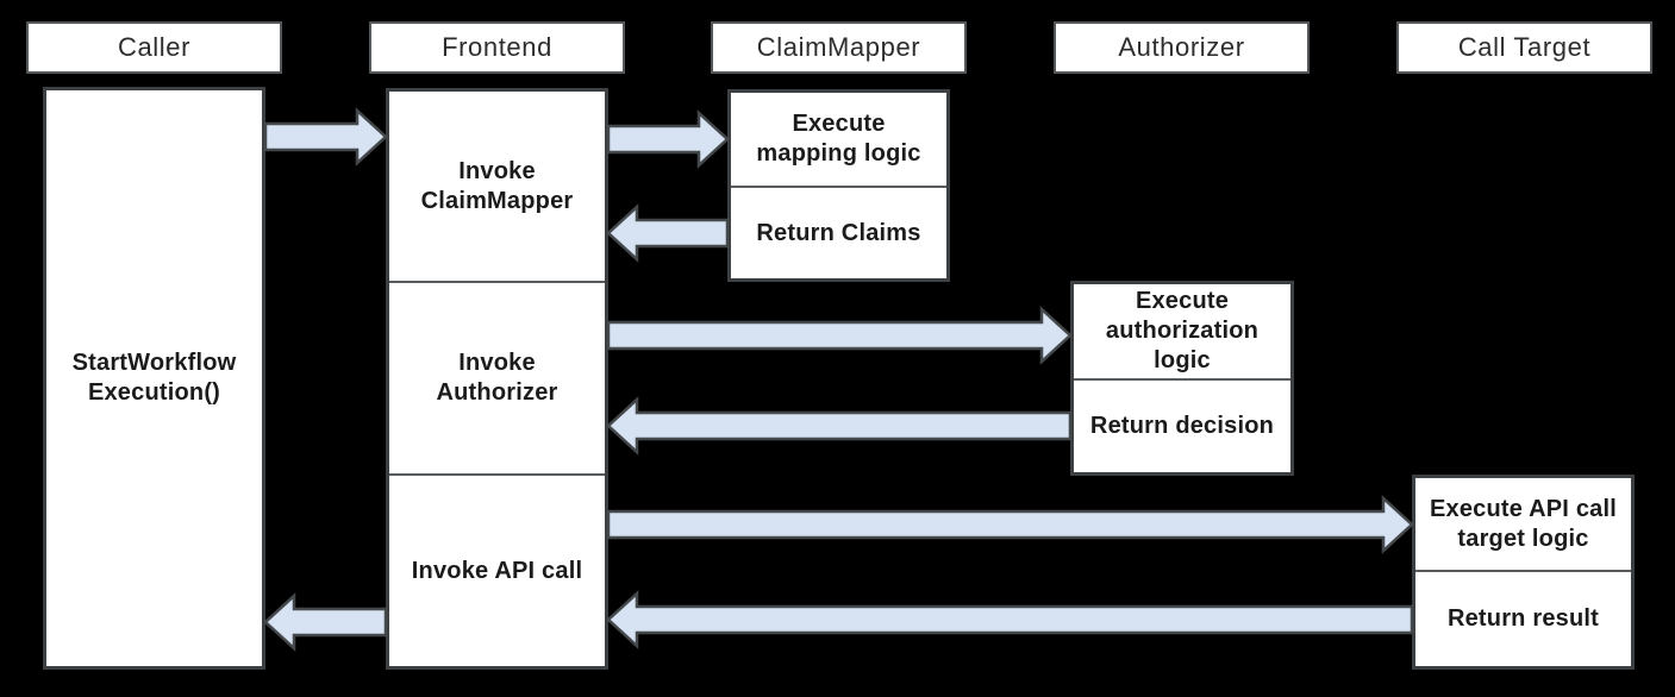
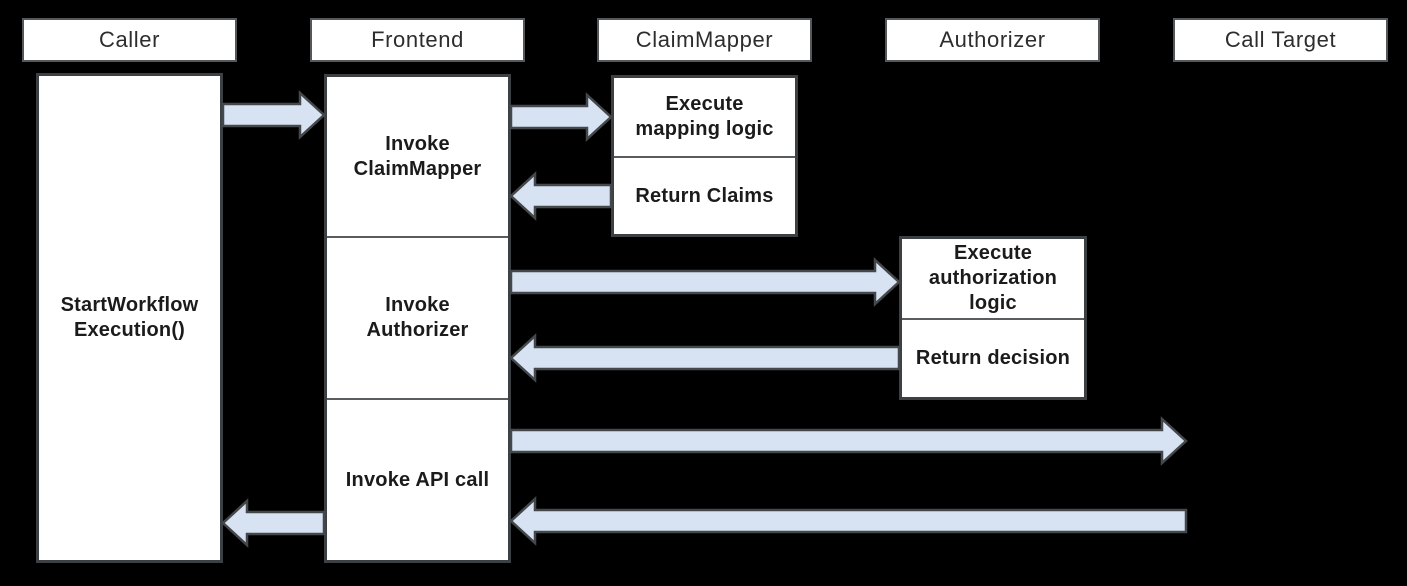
  Caller
  Frontend
  ClaimMapper
  Authorizer
  Call Target
  StartWorkflow
  Execution()
  Invoke
  ClaimMapper
  Invoke
  Authorizer
  Invoke API call
  Execute
  mapping logic
  Return Claims
  Execute
  authorization
  logic
  Return decision
- Execute API call
- target logic
- Return result
